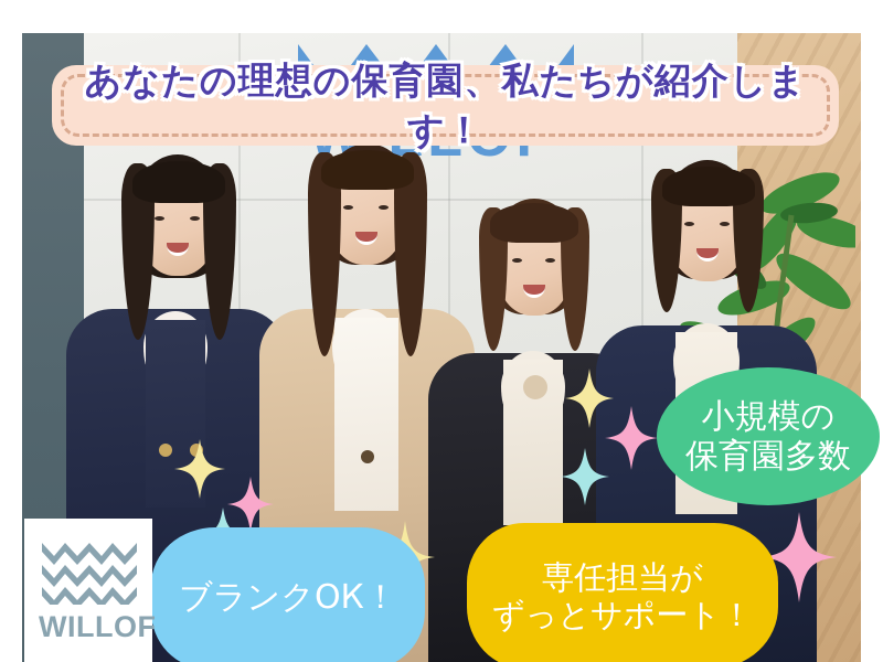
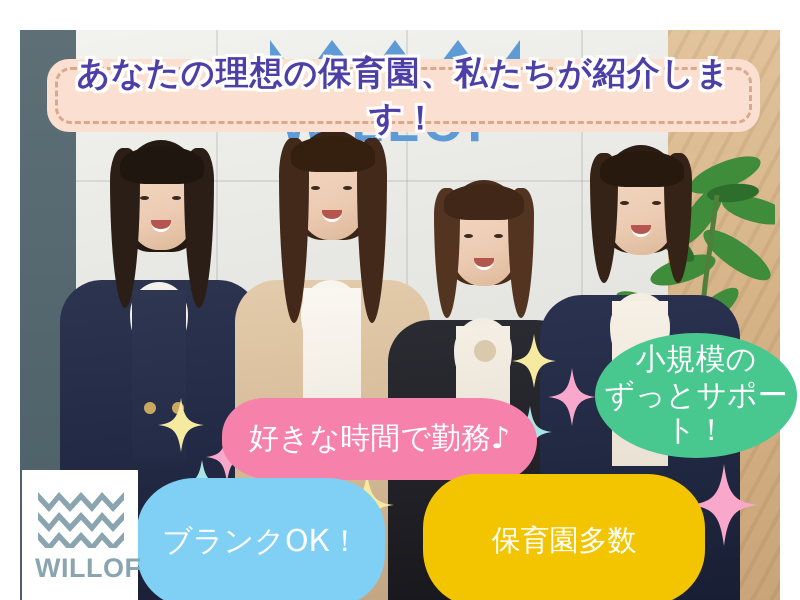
  あなたの理想の保育園、私たちが紹介します！
  小規模の
- 保育園多数
+ ずっとサポート！
+ 好きな時間で勤務♪
  ブランクОК！
- 専任担当が
- ずっとサポート！
+ 保育園多数
  WILLOF
